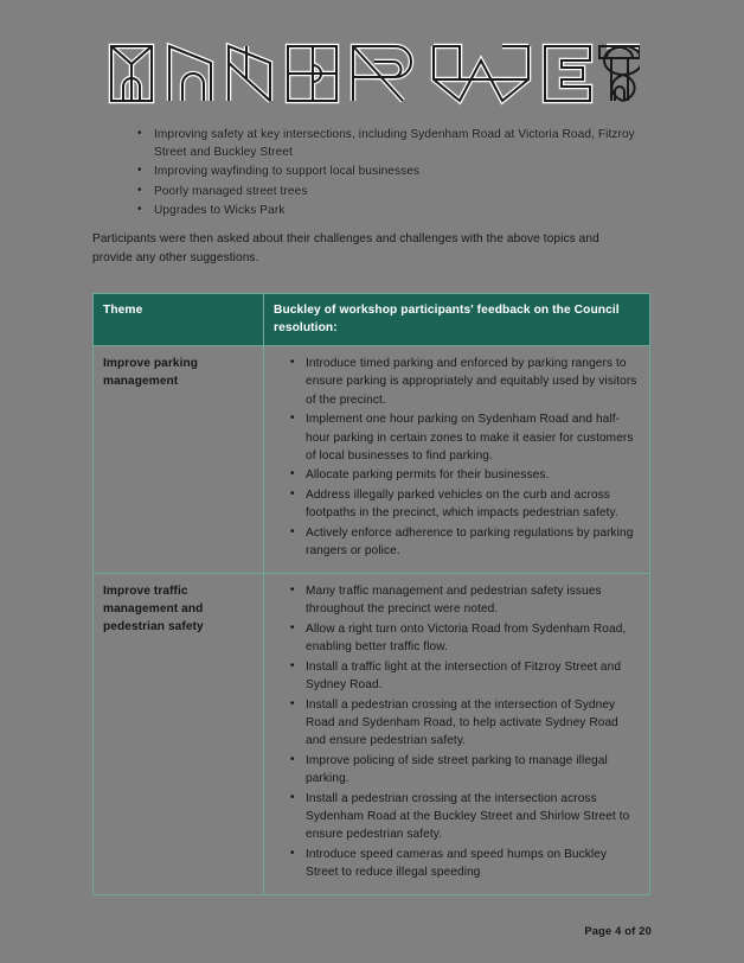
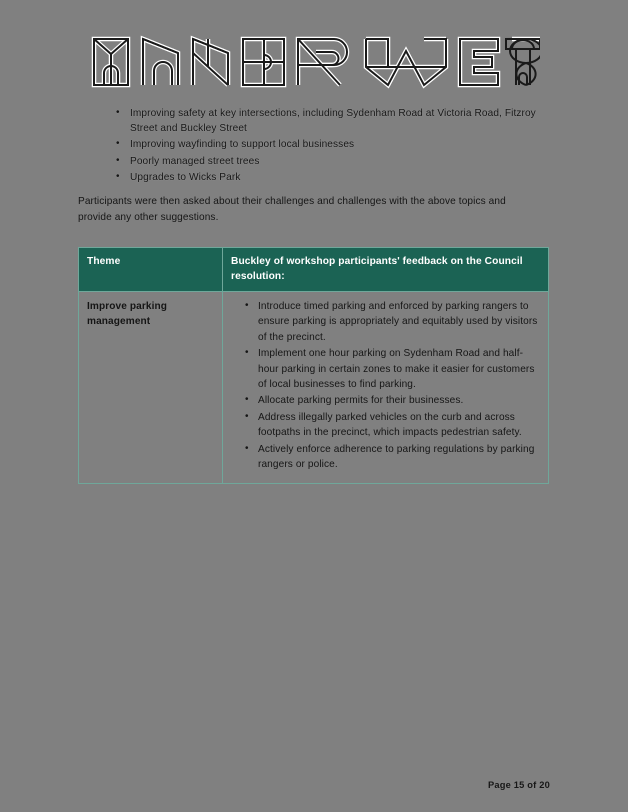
  Improving safety at key intersections, including Sydenham Road at Victoria Road, Fitzroy Street and Buckley Street
  Improving wayfinding to support local businesses
  Poorly managed street trees
  Upgrades to Wicks Park
  Participants were then asked about their challenges and challenges with the above topics and provide any other suggestions.
  Theme	Buckley of workshop participants' feedback on the Council resolution:
  Improve parking management	Introduce timed parking and enforced by parking rangers to ensure parking is appropriately and equitably used by visitors of the precinct. Implement one hour parking on Sydenham Road and half-hour parking in certain zones to make it easier for customers of local businesses to find parking. Allocate parking permits for their businesses. Address illegally parked vehicles on the curb and across footpaths in the precinct, which impacts pedestrian safety. Actively enforce adherence to parking regulations by parking rangers or police.
- Improve traffic management and pedestrian safety	Many traffic management and pedestrian safety issues throughout the precinct were noted. Allow a right turn onto Victoria Road from Sydenham Road, enabling better traffic flow. Install a traffic light at the intersection of Fitzroy Street and Sydney Road. Install a pedestrian crossing at the intersection of Sydney Road and Sydenham Road, to help activate Sydney Road and ensure pedestrian safety. Improve policing of side street parking to manage illegal parking. Install a pedestrian crossing at the intersection across Sydenham Road at the Buckley Street and Shirlow Street to ensure pedestrian safety. Introduce speed cameras and speed humps on Buckley Street to reduce illegal speeding
- Page 4 of 20
+ Page 15 of 20
